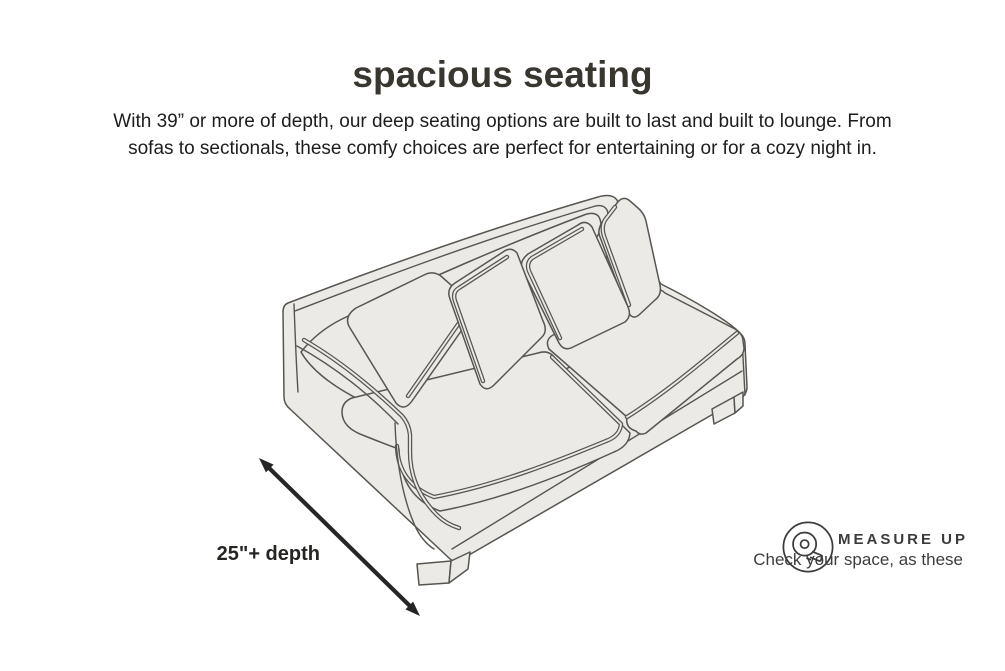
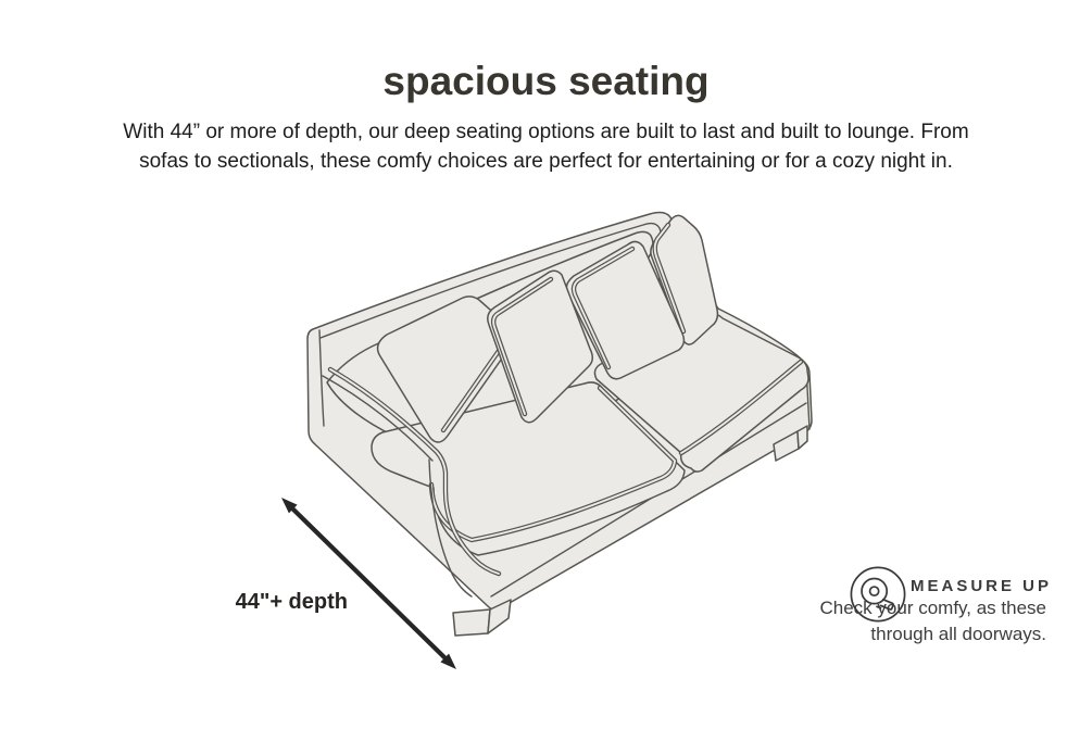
  spacious seating
- With 39” or more of depth, our deep seating options are built to last and built to lounge. From
+ With 44” or more of depth, our deep seating options are built to last and built to lounge. From
  sofas to sectionals, these comfy choices are perfect for entertaining or for a cozy night in.
- 25"+ depth
+ 44"+ depth
  MEASURE UP
- Check your space, as these
+ Check your comfy, as these
+ through all doorways.
